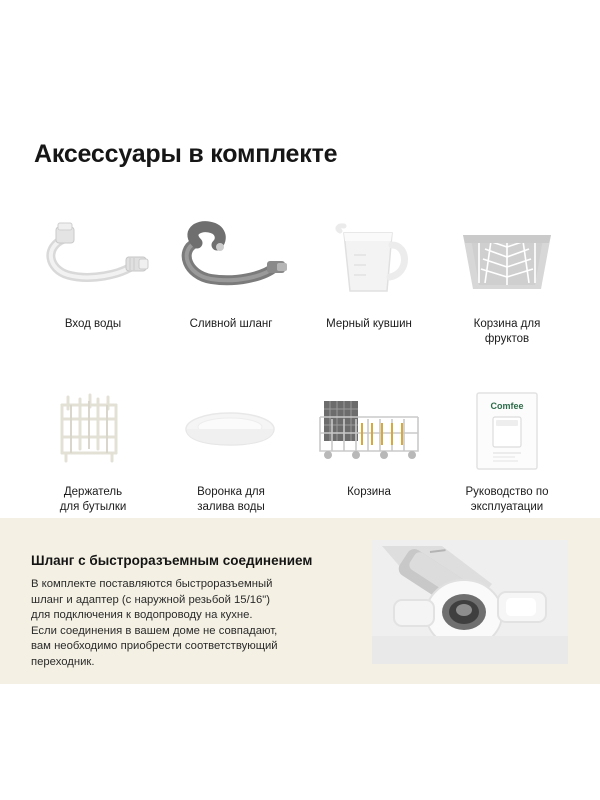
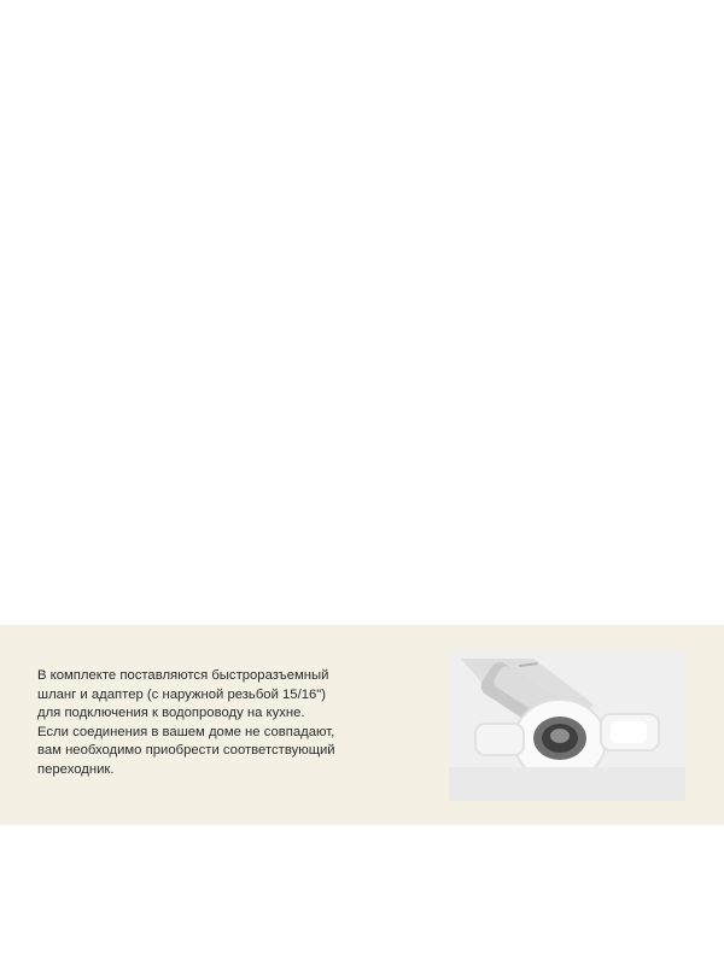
- Аксессуары в комплекте
- Вход воды
- Сливной шланг
- Мерный кувшин
- Корзина для
- фруктов
- Держатель
- для бутылки
- Воронка для
- залива воды
- Корзина
- Comfee
- Руководство по
- эксплуатации
- Шланг с быстроразъемным соединением
  В комплекте поставляются быстроразъемный
  шланг и адаптер (с наружной резьбой 15/16")
  для подключения к водопроводу на кухне.
  Если соединения в вашем доме не совпадают,
  вам необходимо приобрести соответствующий
  переходник.
